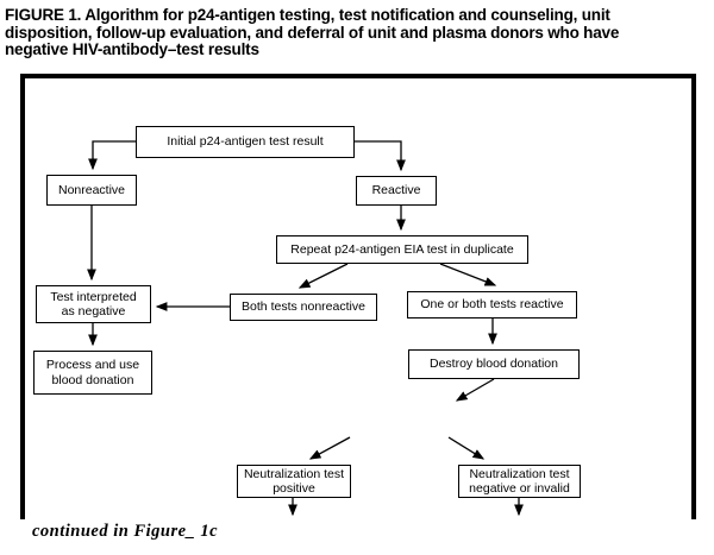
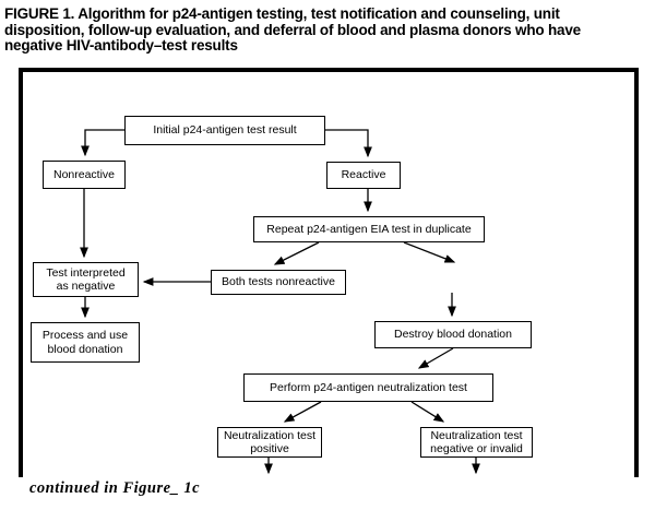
  FIGURE 1. Algorithm for p24-antigen testing, test notification and counseling, unit
- disposition, follow-up evaluation, and deferral of unit and plasma donors who have
+ disposition, follow-up evaluation, and deferral of blood and plasma donors who have
  negative HIV-antibody–test results
  Initial p24-antigen test result
  Nonreactive
  Reactive
  Repeat p24-antigen EIA test in duplicate
  Both tests nonreactive
- One or both tests reactive
  Test interpreted
  as negative
  Process and use
  blood donation
  Destroy blood donation
+ Perform p24-antigen neutralization test
  Neutralization test
  positive
  Neutralization test
  negative or invalid
  continued in Figure_ 1c
